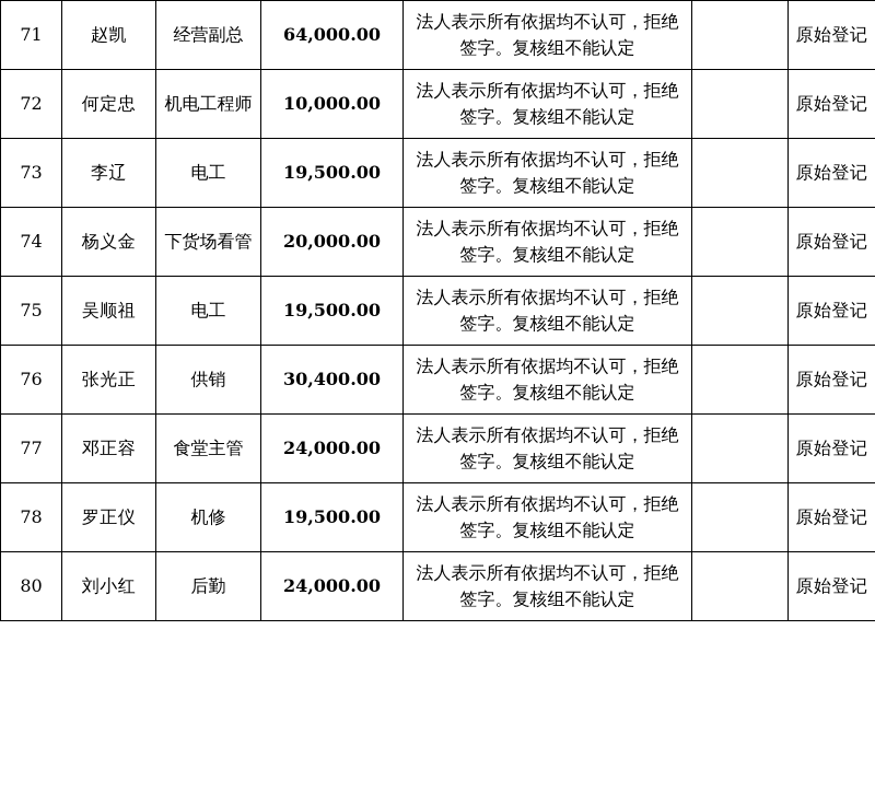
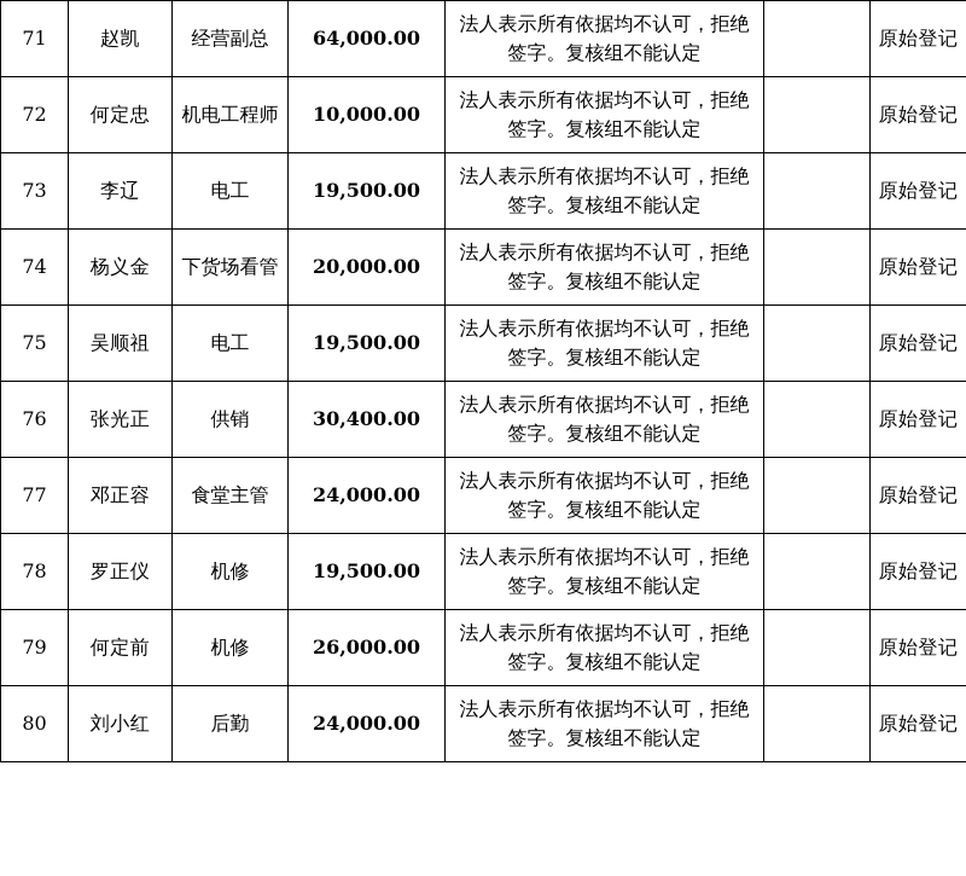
  71	赵凯	经营副总	64,000.00	法人表示所有依据均不认可，拒绝签字。复核组不能认定		原始登记
  72	何定忠	机电工程师	10,000.00	法人表示所有依据均不认可，拒绝签字。复核组不能认定		原始登记
  73	李辽	电工	19,500.00	法人表示所有依据均不认可，拒绝签字。复核组不能认定		原始登记
  74	杨义金	下货场看管	20,000.00	法人表示所有依据均不认可，拒绝签字。复核组不能认定		原始登记
  75	吴顺祖	电工	19,500.00	法人表示所有依据均不认可，拒绝签字。复核组不能认定		原始登记
  76	张光正	供销	30,400.00	法人表示所有依据均不认可，拒绝签字。复核组不能认定		原始登记
  77	邓正容	食堂主管	24,000.00	法人表示所有依据均不认可，拒绝签字。复核组不能认定		原始登记
  78	罗正仪	机修	19,500.00	法人表示所有依据均不认可，拒绝签字。复核组不能认定		原始登记
+ 79	何定前	机修	26,000.00	法人表示所有依据均不认可，拒绝签字。复核组不能认定		原始登记
  80	刘小红	后勤	24,000.00	法人表示所有依据均不认可，拒绝签字。复核组不能认定		原始登记
